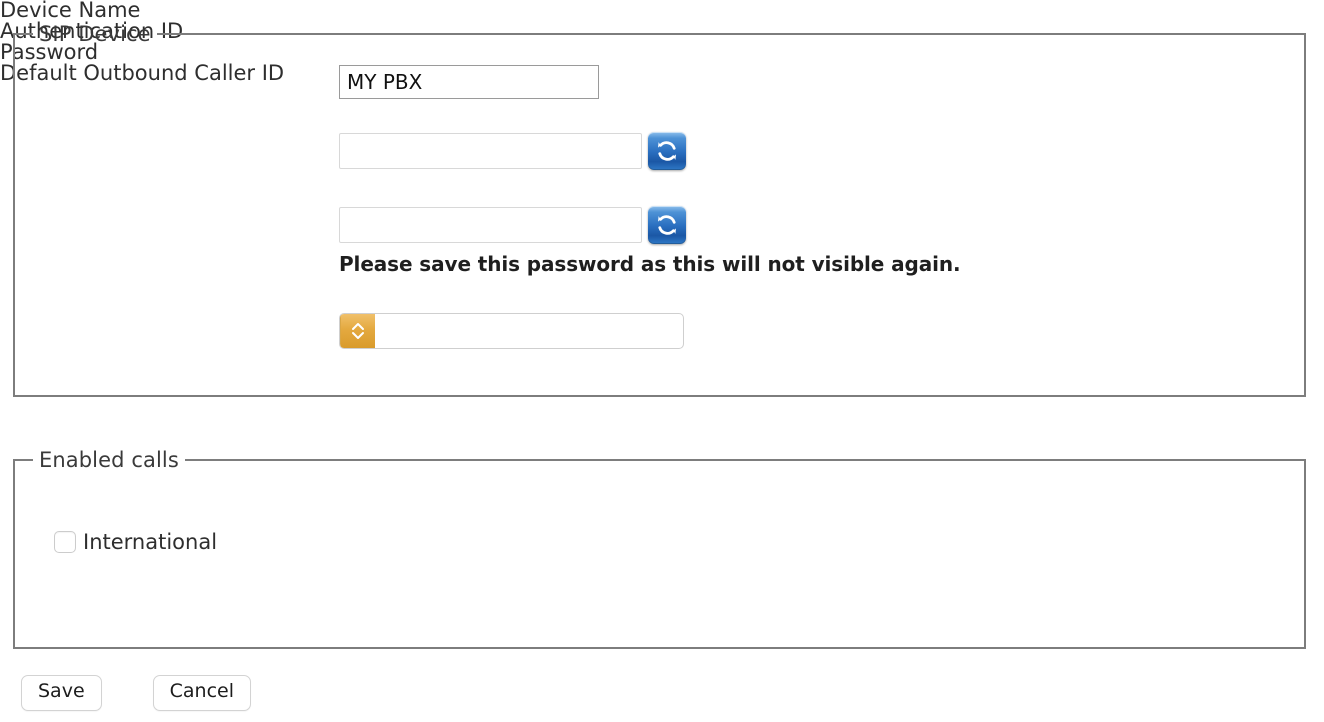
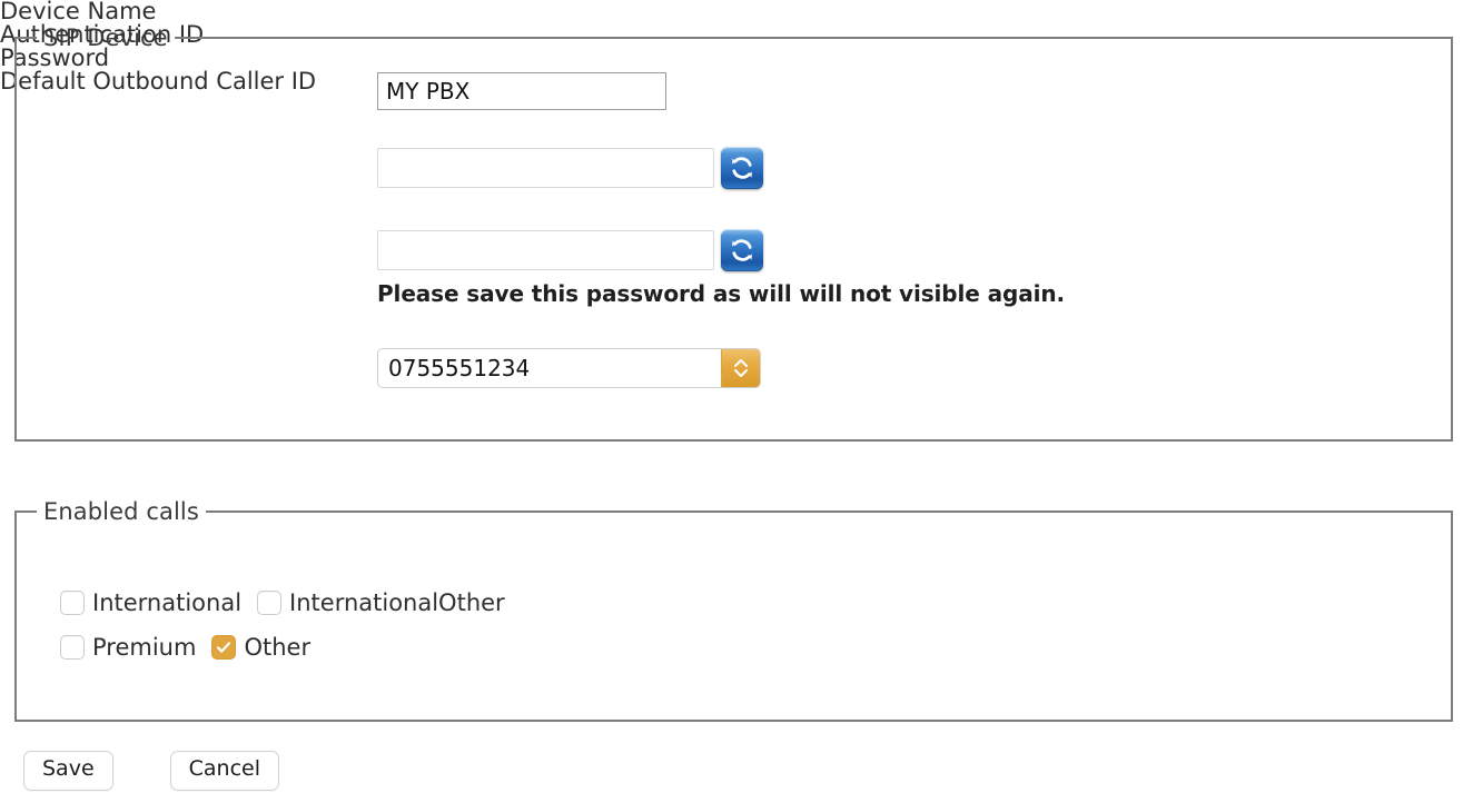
  SIP Device
  Device Name
  MY PBX
  Authentication ID
  Password
- Please save this password as this will not visible again.
+ Please save this password as will will not visible again.
  Default Outbound Caller ID
+ 0755551234
  Enabled calls
  International
+ InternationalOther
+ Premium
+ Other
  Save
  Cancel
